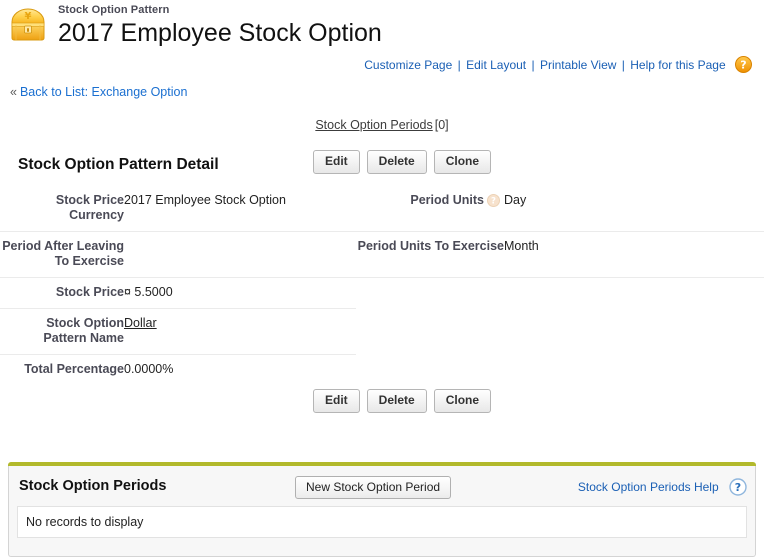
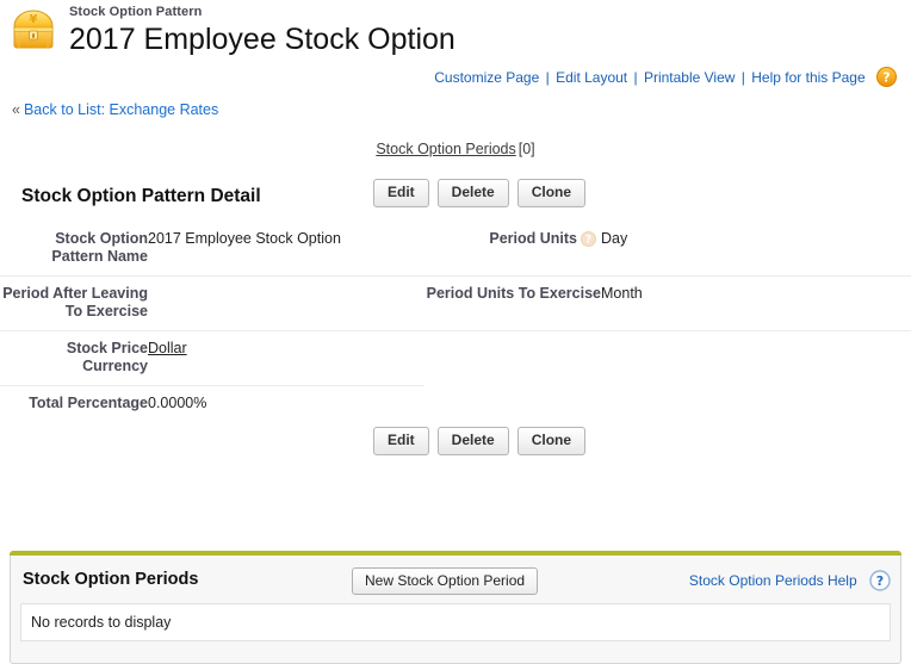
  ¥
  Stock Option Pattern
  2017 Employee Stock Option
  Customize Page | Edit Layout | Printable View | Help for this Page
  ?
- « Back to List: Exchange Option
+ « Back to List: Exchange Rates
  Stock Option Periods [0]
  Stock Option Pattern Detail
  Edit Delete Clone
- Stock Price Currency	2017 Employee Stock Option	Period Units ?	Day
+ Stock Option Pattern Name	2017 Employee Stock Option	Period Units ?	Day
  Period After Leaving To Exercise		Period Units To Exercise	Month
- Stock Price	¤ 5.5000
- Stock Option Pattern Name	Dollar
+ Stock Price Currency	Dollar
  Total Percentage	0.0000%
  Edit Delete Clone
  Stock Option Periods
  New Stock Option Period
  Stock Option Periods Help
  ?
  No records to display
